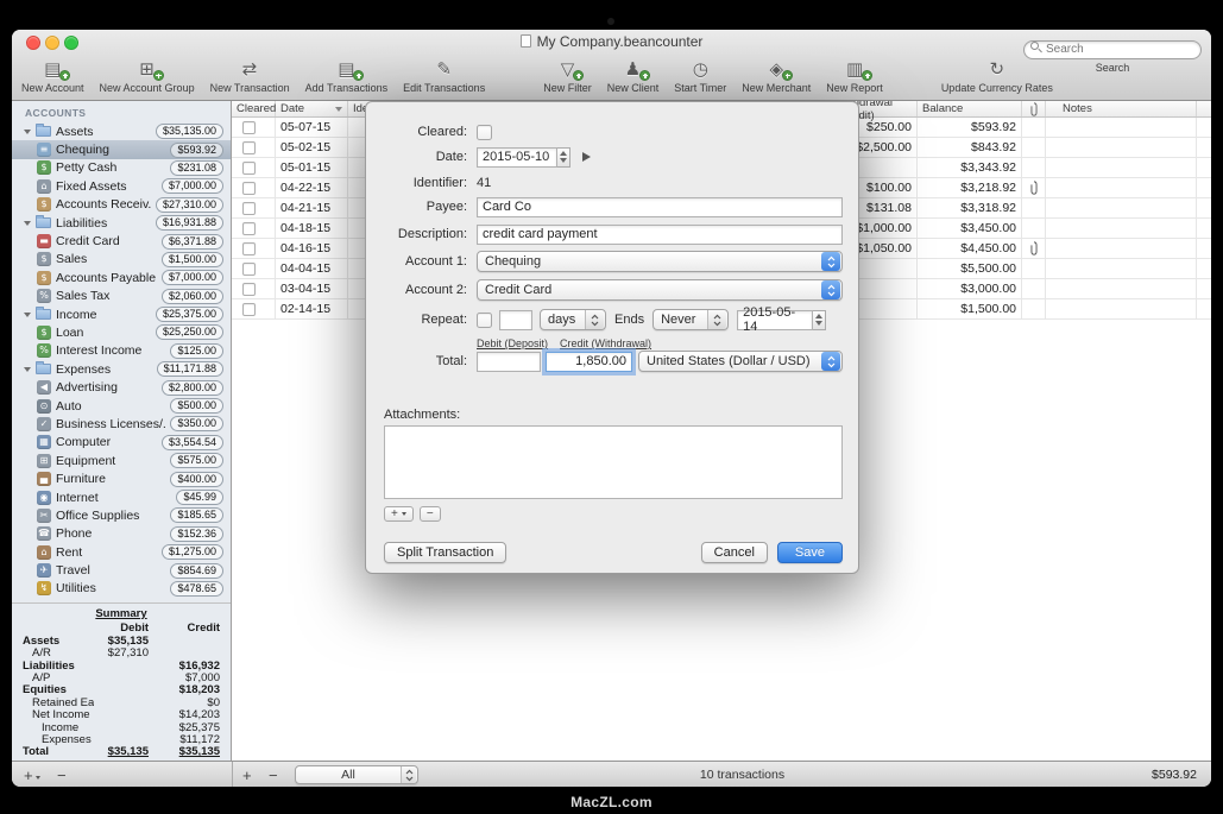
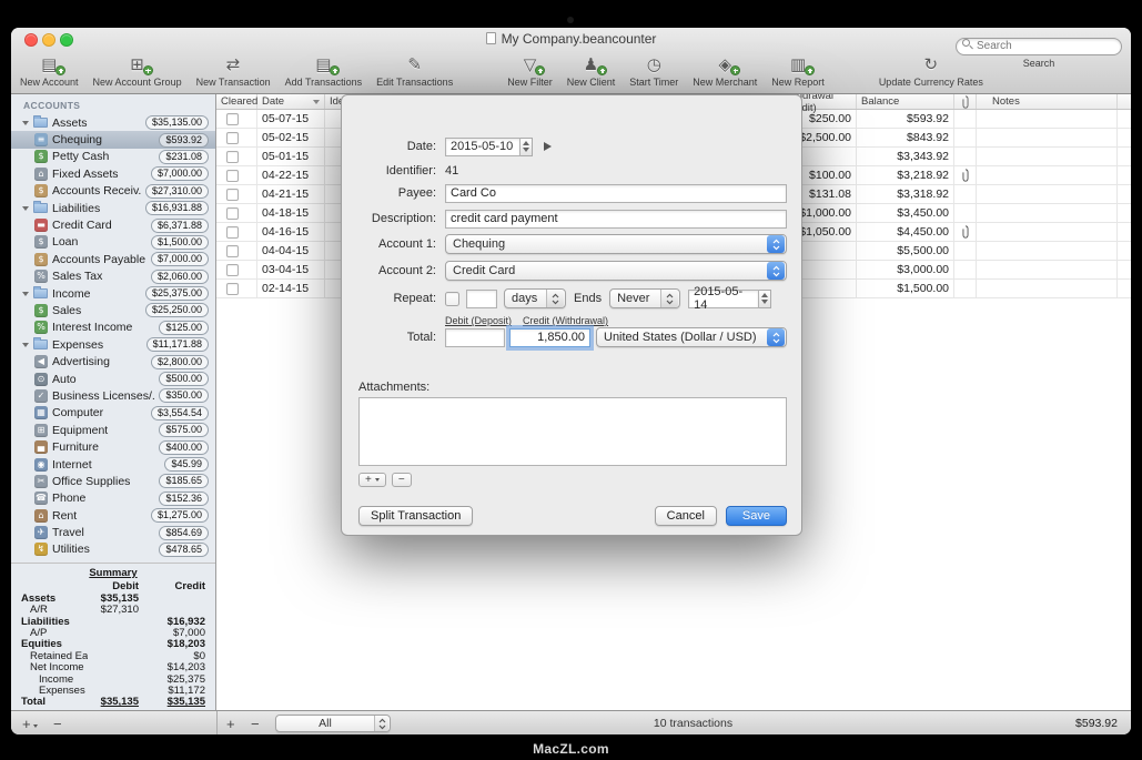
  My Company.beancounter
  ▤
  New Account
  ⊞
  New Account Group
  ⇄
  New Transaction
  ▤
  Add Transactions
  ✎
  Edit Transactions
  ▽
  New Filter
  ♟
  New Client
  ◷
  Start Timer
  ◈
  New Merchant
  ▥
  New Report
  ↻
  Update Currency Rates
  Search
  Search
  ACCOUNTS
  Assets
  $35,135.00
  ≡
  Chequing
  $593.92
  $
  Petty Cash
  $231.08
  ⌂
  Fixed Assets
  $7,000.00
  $
  Accounts Receiv.
  $27,310.00
  Liabilities
  $16,931.88
  ▬
  Credit Card
  $6,371.88
  $
- Sales
+ Loan
  $1,500.00
  $
  Accounts Payable
  $7,000.00
  %
  Sales Tax
  $2,060.00
  Income
  $25,375.00
  $
- Loan
+ Sales
  $25,250.00
  %
  Interest Income
  $125.00
  Expenses
  $11,171.88
  ◀
  Advertising
  $2,800.00
  ⊙
  Auto
  $500.00
  ✓
  Business Licenses/.
  $350.00
  ▦
  Computer
  $3,554.54
  ⊞
  Equipment
  $575.00
  ▄
  Furniture
  $400.00
  ◉
  Internet
  $45.99
  ✂
  Office Supplies
  $185.65
  ☎
  Phone
  $152.36
  ⌂
  Rent
  $1,275.00
  ✈
  Travel
  $854.69
  ↯
  Utilities
  $478.65
  Summary
  Debit
  Credit
  Assets
  $35,135
  A/R
  $27,310
  Liabilities
  $16,932
  A/P
  $7,000
  Equities
  $18,203
  $0
  Net Income
  $14,203
  Income
  $25,375
  Expenses
  $11,172
  Total
  $35,135
  $35,135
  Cleared
  Date
  Balance
  Notes
  05-07-15
  $250.00
  $593.92
  05-02-15
  $2,500.00
  $843.92
  05-01-15
  $3,343.92
  04-22-15
  $100.00
  $3,218.92
  04-21-15
  $131.08
  $3,318.92
  04-18-15
  $1,000.00
  $3,450.00
  04-16-15
  $1,050.00
  $4,450.00
  04-04-15
  $5,500.00
  03-04-15
  $3,000.00
  02-14-15
  $1,500.00
- Cleared:
  Date:
  2015-05-10
  Identifier:
  41
  Payee:
  Card Co
  Description:
  credit card payment
  Account 1:
  Chequing
  Account 2:
  Credit Card
  Repeat:
  days
  Ends
  Never
  2015-05-14
  Debit (Deposit)
  Credit (Withdrawal)
  Total:
  1,850.00
  United States (Dollar / USD)
  Attachments:
  +
  −
  Split Transaction
  Cancel
  Save
  +
  −
  +
  −
  All
  10 transactions
  $593.92
  MacZL.com
